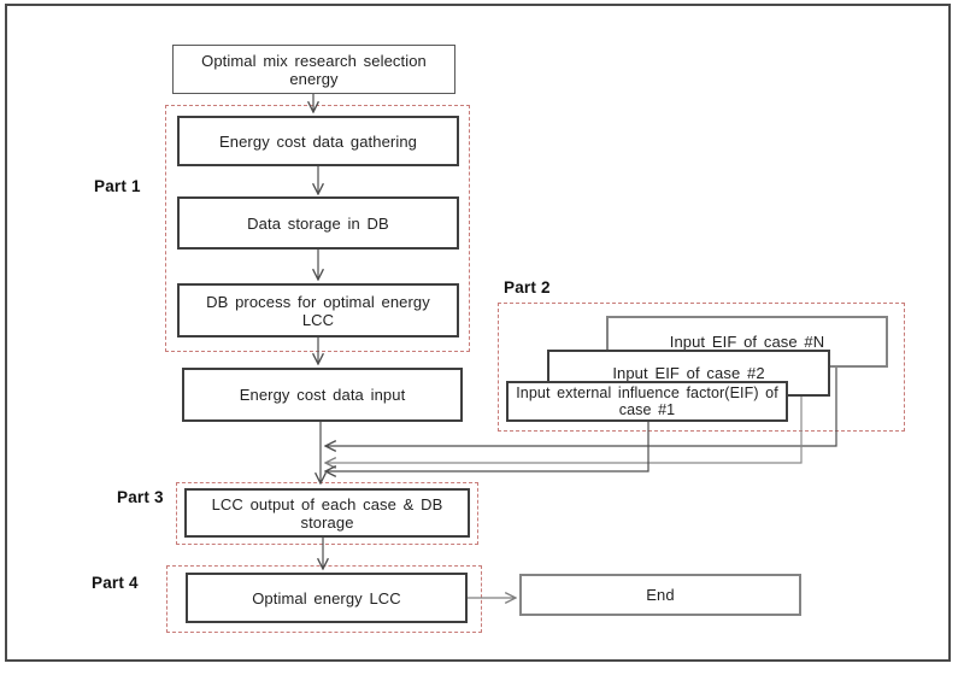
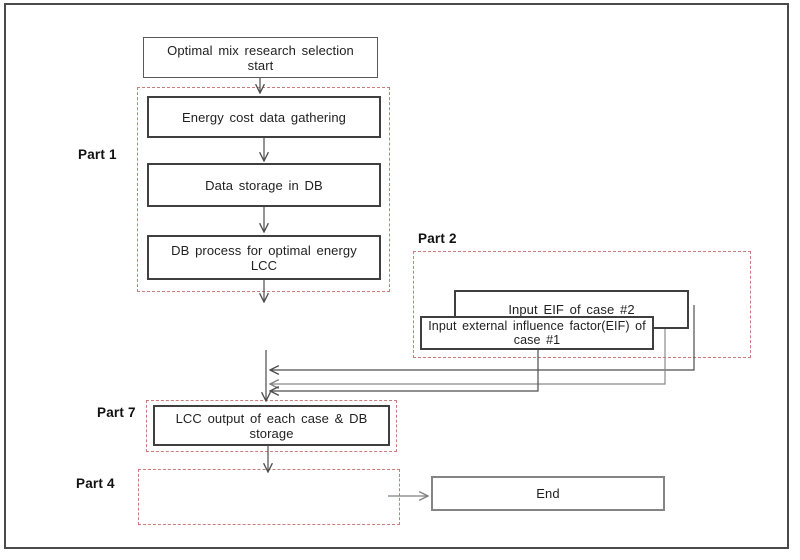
  Part 1
  Part 2
- Part 3
+ Part 7
  Part 4
- Optimal mix research selection energy
+ Optimal mix research selection start
  Energy cost data gathering
  Data storage in DB
  DB process for optimal energy LCC
- Energy cost data input
- Input EIF of case #N
  Input EIF of case #2
  Input external influence factor(EIF) of case #1
  LCC output of each case & DB storage
- Optimal energy LCC
  End
